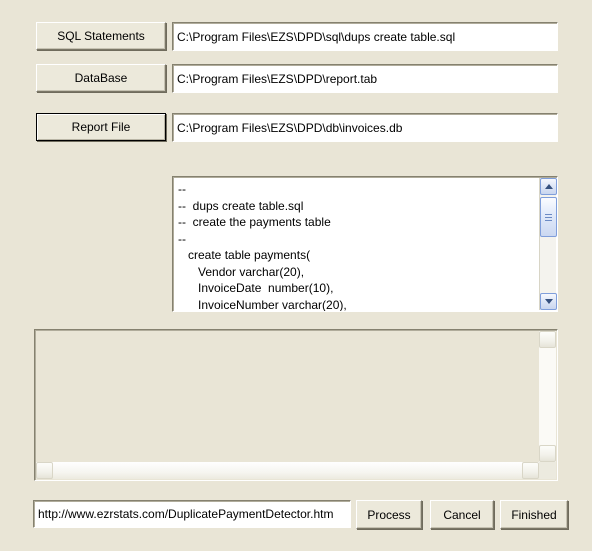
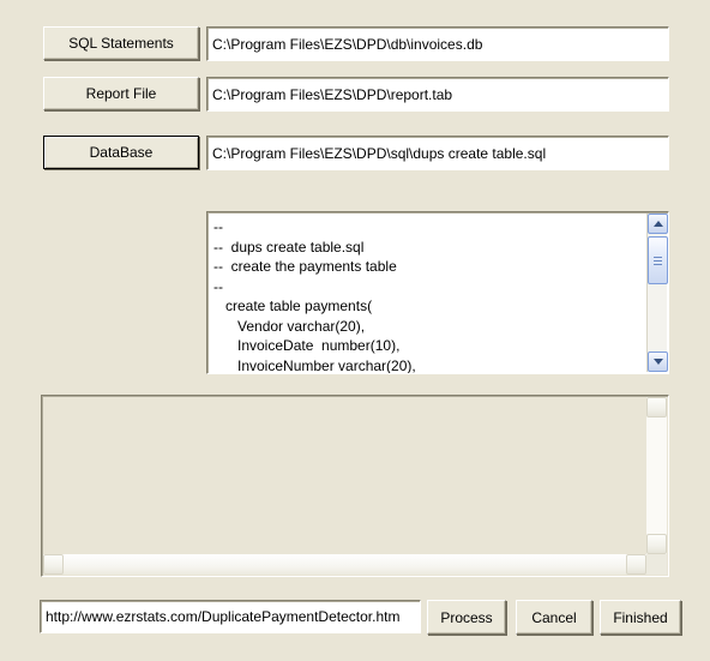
  SQL Statements
- C:\Program Files\EZS\DPD\sql\dups create table.sql
+ C:\Program Files\EZS\DPD\db\invoices.db
- DataBase
+ Report File
  C:\Program Files\EZS\DPD\report.tab
- Report File
+ DataBase
- C:\Program Files\EZS\DPD\db\invoices.db
+ C:\Program Files\EZS\DPD\sql\dups create table.sql
  --
  -- dups create table.sql
  -- create the payments table
  --
  create table payments(
  Vendor varchar(20),
  InvoiceDate number(10),
  InvoiceNumber varchar(20),
  http://www.ezrstats.com/DuplicatePaymentDetector.htm
  Process
  Cancel
  Finished
